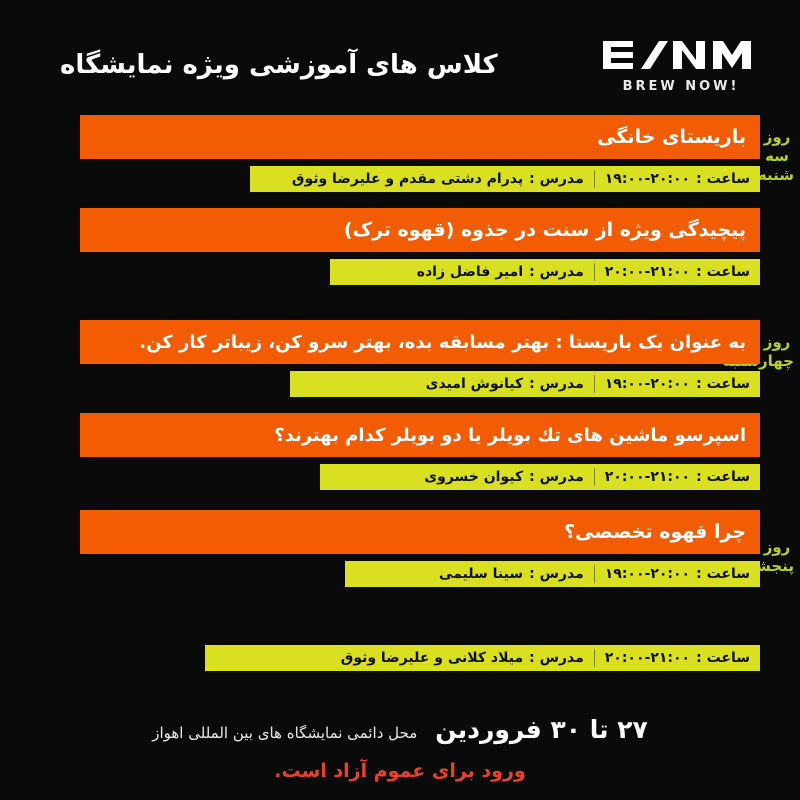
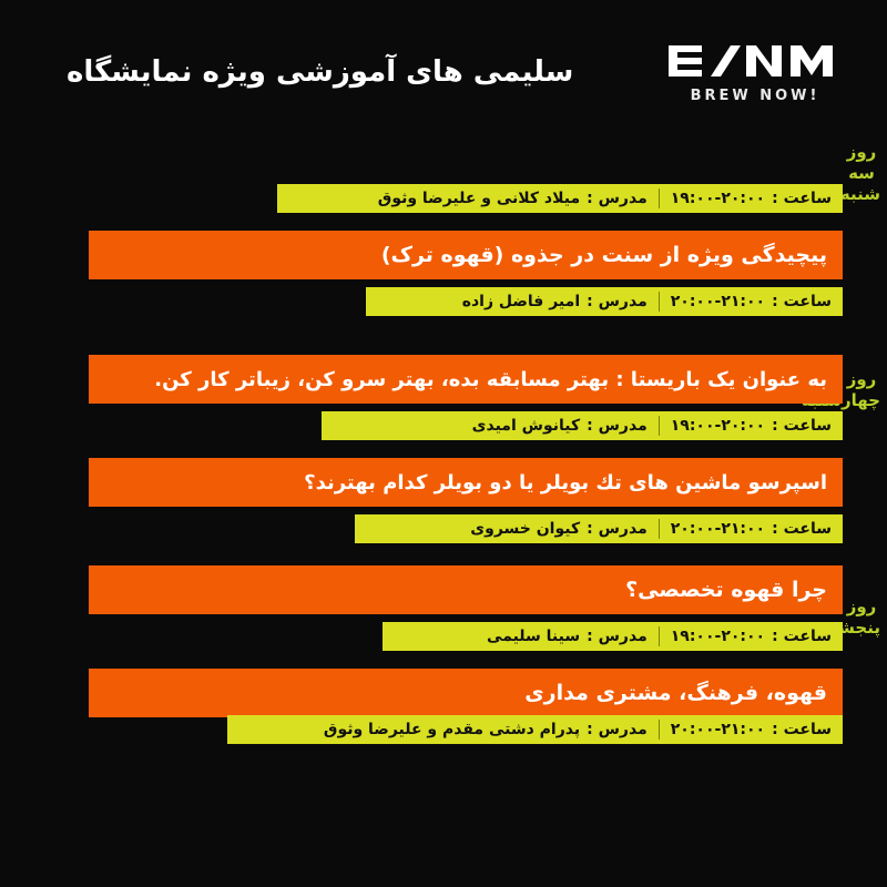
  BREW NOW!
- کلاس های آموزشی ویژه نمایشگاه
+ سلیمی های آموزشی ویژه نمایشگاه
  روز
  سه شنبه
  روز
  روز
- باریستای خانگی
  ساعت :
  ۱۹:۰۰-۲۰:۰۰
  مدرس :
- پدرام دشتی مقدم و علیرضا وثوق
+ میلاد کلانی و علیرضا وثوق
  پیچیدگی ویژه از سنت در جذوه (قهوه ترک)
  ساعت :
  ۲۰:۰۰-۲۱:۰۰
  مدرس :
  امیر فاضل زاده
  به عنوان یک باریستا : بهتر مسابقه بده، بهتر سرو کن، زیباتر کار کن.
  ساعت :
  ۱۹:۰۰-۲۰:۰۰
  مدرس :
  کیانوش امیدی
  اسپرسو ماشین های تك بویلر یا دو بویلر کدام بهترند؟
  ساعت :
  ۲۰:۰۰-۲۱:۰۰
  مدرس :
  کیوان خسروی
  چرا قهوه تخصصی؟
  ساعت :
  ۱۹:۰۰-۲۰:۰۰
  مدرس :
  سینا سلیمی
+ قهوه، فرهنگ، مشتری مداری
  ساعت :
  ۲۰:۰۰-۲۱:۰۰
  مدرس :
- میلاد کلانی و علیرضا وثوق
+ پدرام دشتی مقدم و علیرضا وثوق
- ۲۷ تا ۳۰ فروردین
- محل دائمی نمایشگاه های بین المللی اهواز
- ورود برای عموم آزاد است.
